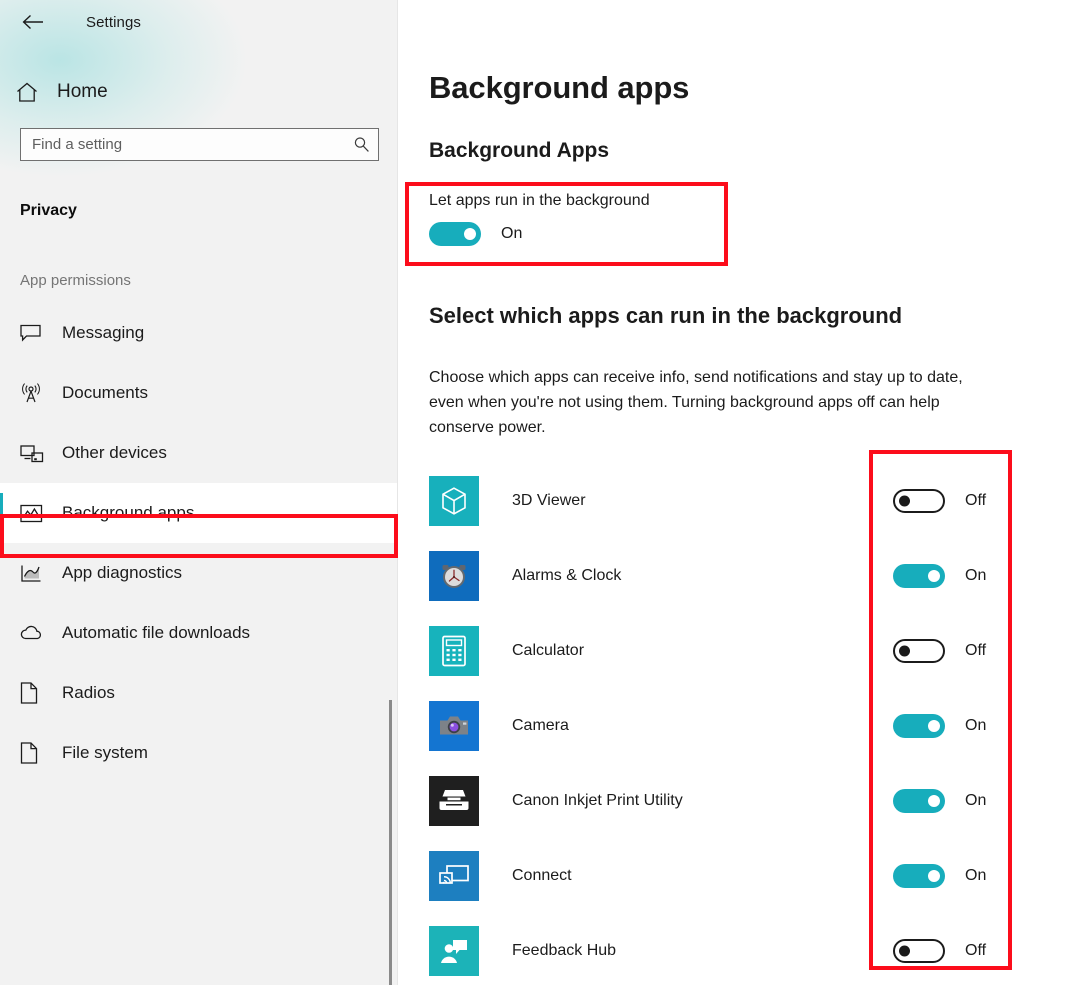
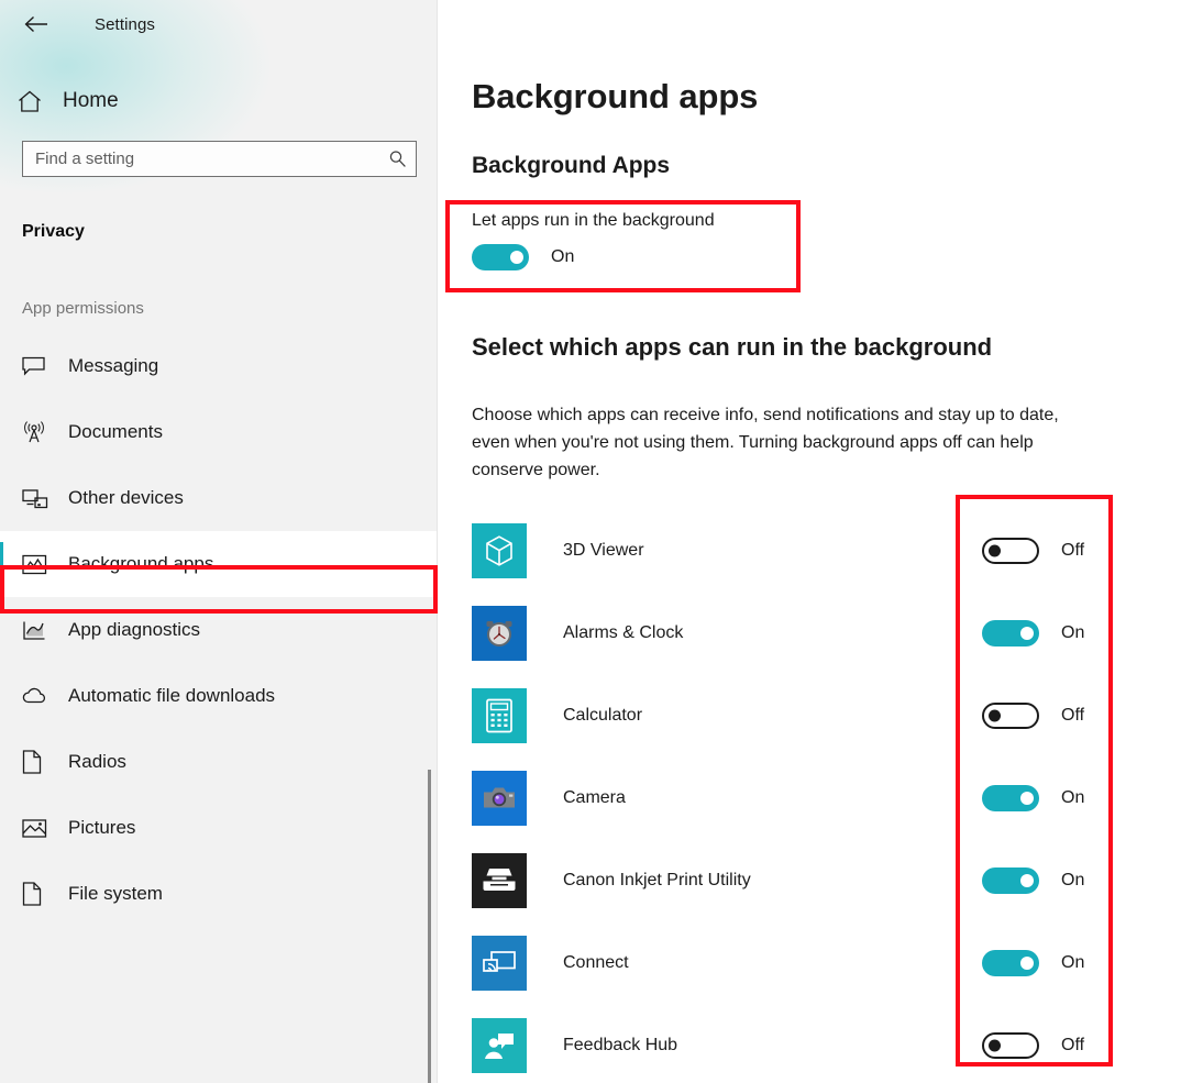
  Settings
  Home
  Find a setting
  Privacy
  App permissions
  Messaging
  Documents
  Other devices
  Background apps
  App diagnostics
  Automatic file downloads
  Radios
+ Pictures
  File system
  Background apps
  Background Apps
  Let apps run in the background
  On
  Select which apps can run in the background
  Choose which apps can receive info, send notifications and stay up to date, even when you're not using them. Turning background apps off can help conserve power.
  3D Viewer
  Off
  Alarms & Clock
  On
  Calculator
  Off
  Camera
  On
  Canon Inkjet Print Utility
  On
  Connect
  On
  Feedback Hub
  Off
